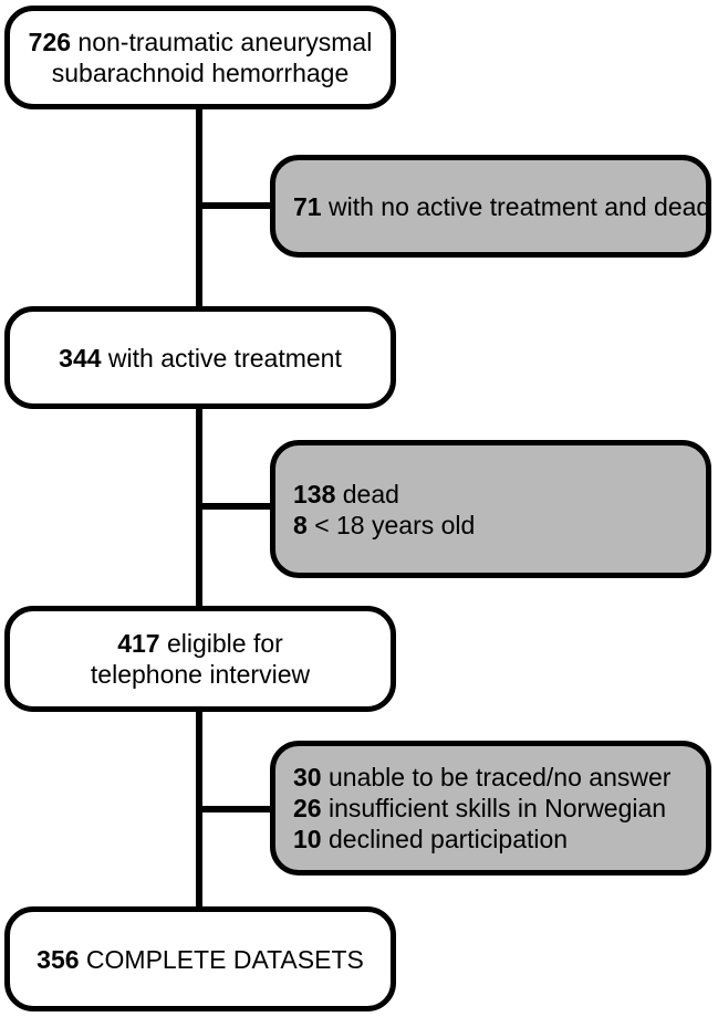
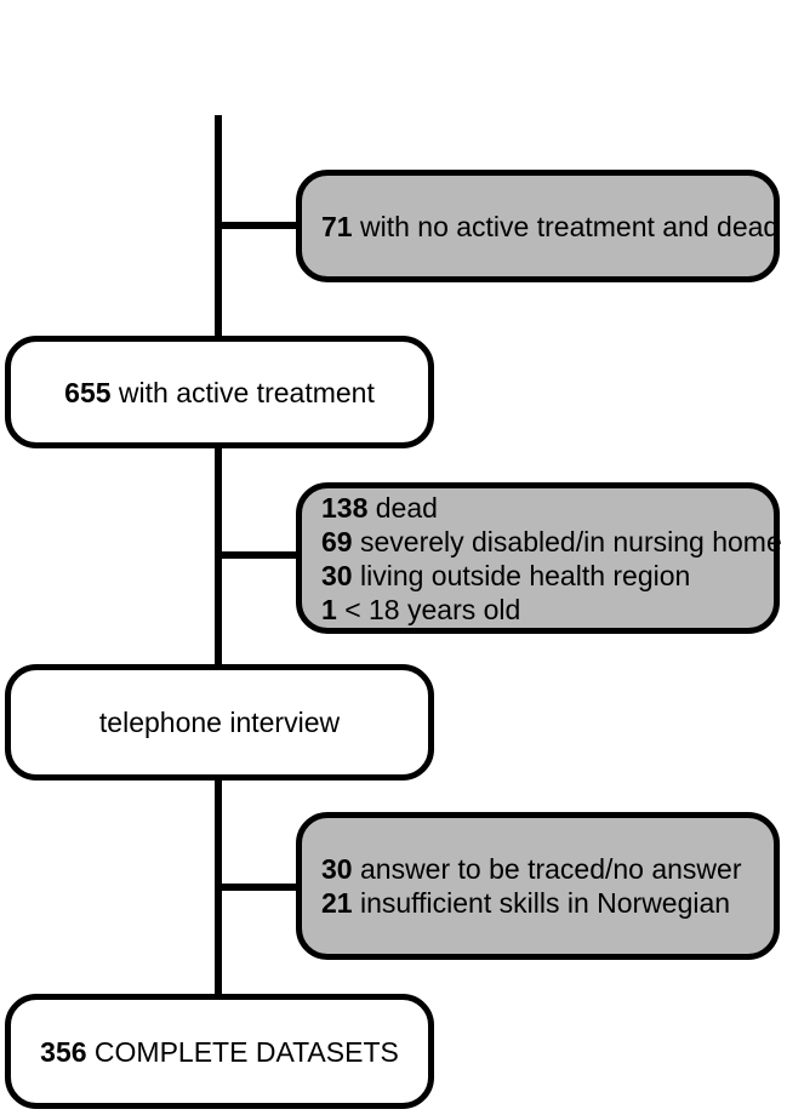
- 726 non-traumatic aneurysmal
- subarachnoid hemorrhage
- 344 with active treatment
+ 655 with active treatment
- 417 eligible for
  telephone interview
  356 COMPLETE DATASETS
  71 with no active treatment and dead
  138 dead
+ 69 severely disabled/in nursing home
+ 30 living outside health region
- 8 < 18 years old
+ 1 < 18 years old
- 30 unable to be traced/no answer
+ 30 answer to be traced/no answer
- 26 insufficient skills in Norwegian
+ 21 insufficient skills in Norwegian
- 10 declined participation
